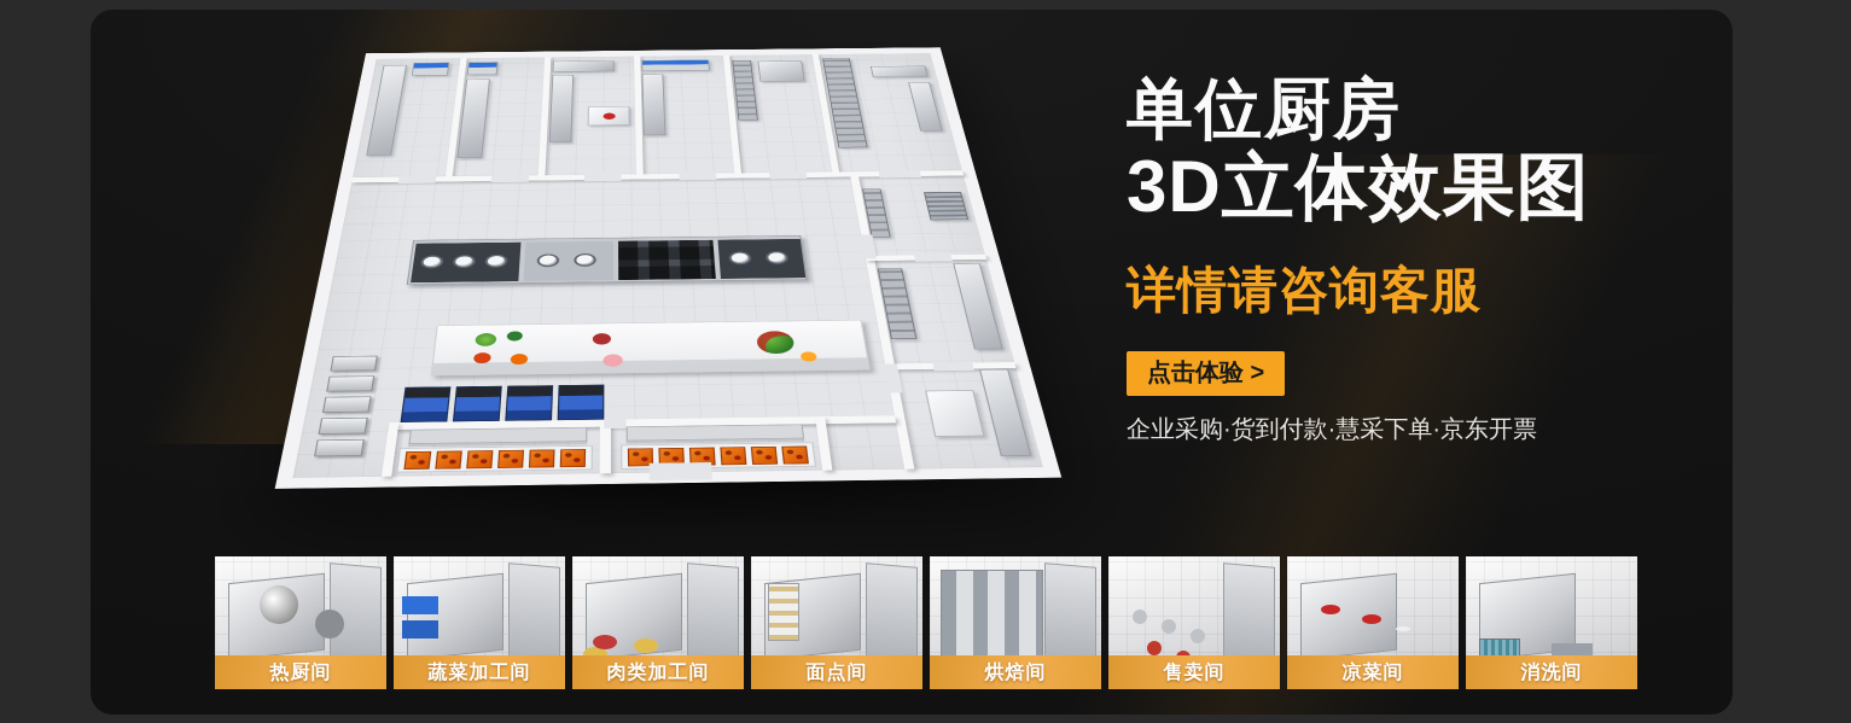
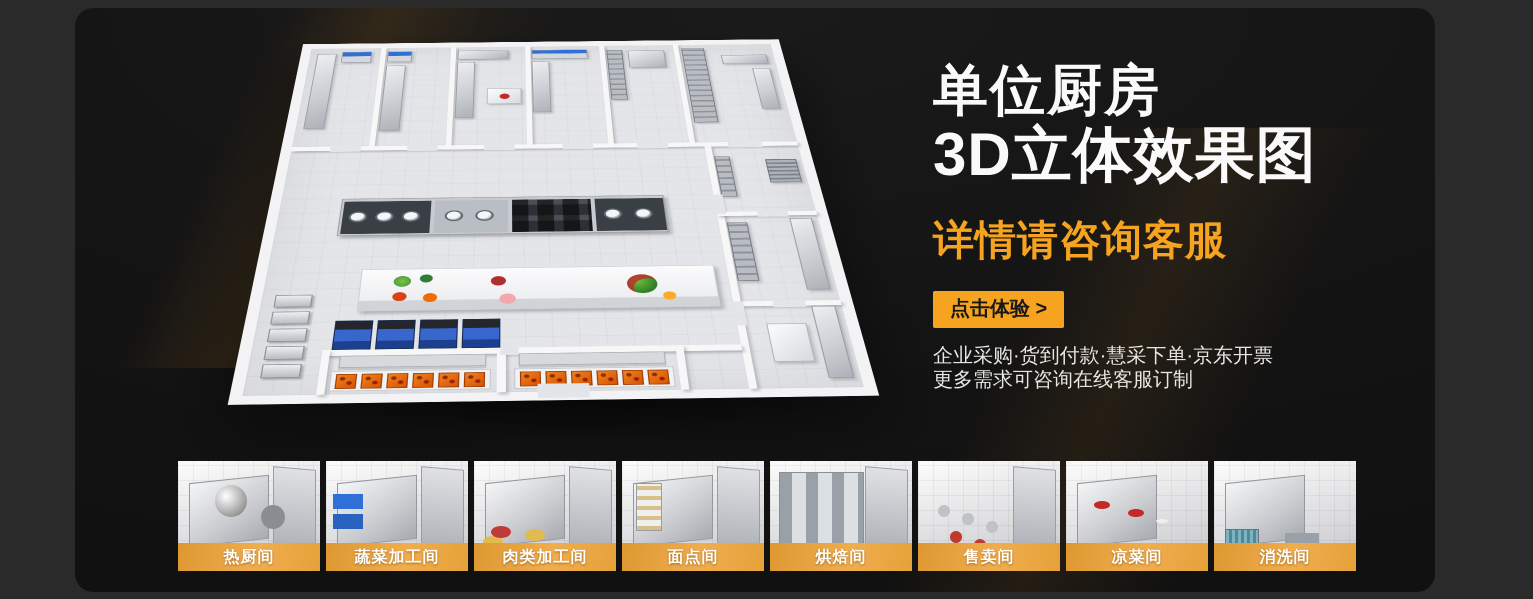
  单位厨房
  3D立体效果图
  详情请咨询客服
  点击体验 >
  企业采购·货到付款·慧采下单·京东开票
+ 更多需求可咨询在线客服订制
  热厨间
  蔬菜加工间
  肉类加工间
  面点间
  烘焙间
  售卖间
  凉菜间
  消洗间
